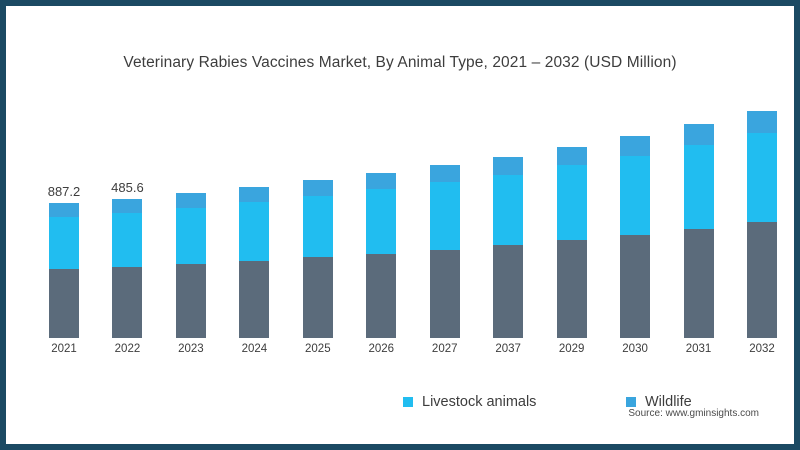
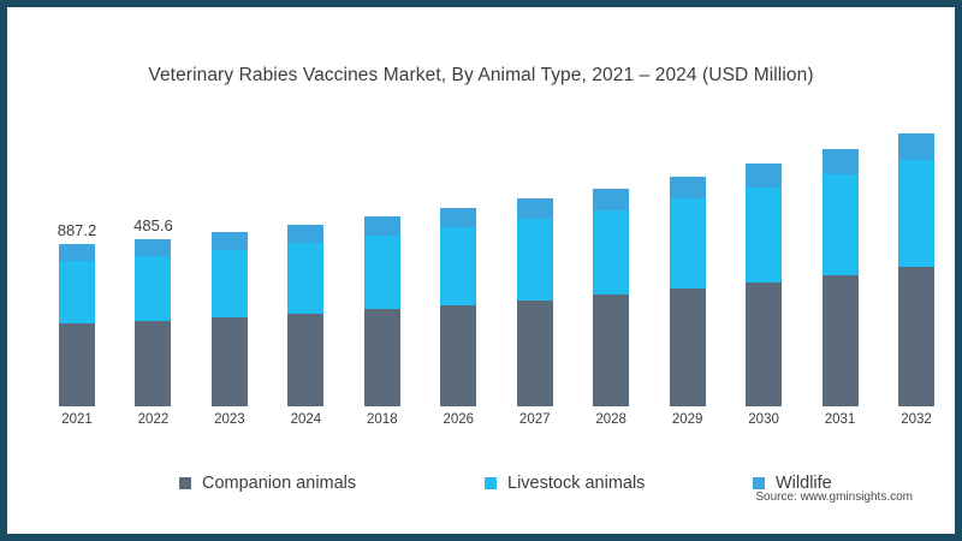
- Veterinary Rabies Vaccines Market, By Animal Type, 2021 – 2032 (USD Million)
+ Veterinary Rabies Vaccines Market, By Animal Type, 2021 – 2024 (USD Million)
  887.2
  485.6
  2021
  2022
  2023
  2024
- 2025
+ 2018
  2026
  2027
- 2037
+ 2028
  2029
  2030
  2031
  2032
+ Companion animals
  Livestock animals
  Wildlife
  Source: www.gminsights.com
